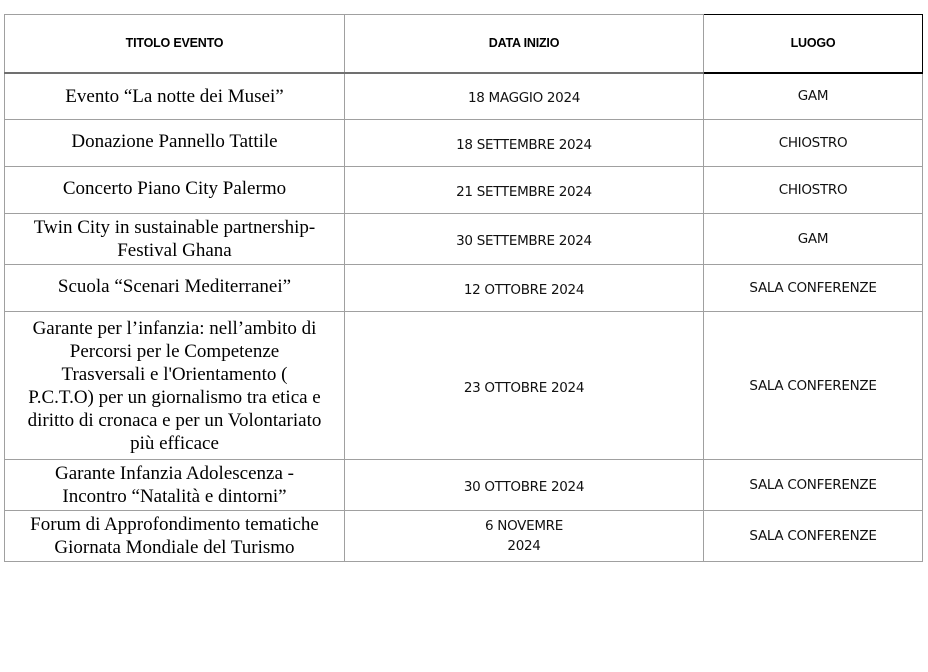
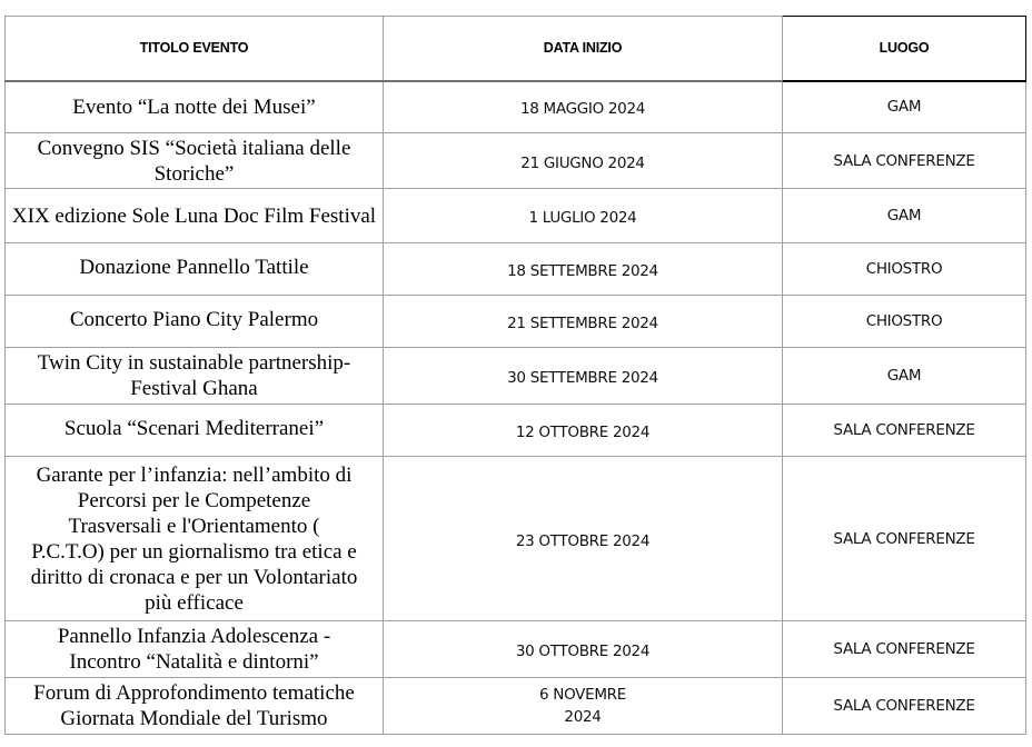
  TITOLO EVENTO	DATA INIZIO	LUOGO
  Evento “La notte dei Musei”	18 MAGGIO 2024	GAM
+ Convegno SIS “Società italiana delle Storiche”	21 GIUGNO 2024	SALA CONFERENZE
+ XIX edizione Sole Luna Doc Film Festival	1 LUGLIO 2024	GAM
  Donazione Pannello Tattile	18 SETTEMBRE 2024	CHIOSTRO
  Concerto Piano City Palermo	21 SETTEMBRE 2024	CHIOSTRO
  Twin City in sustainable partnership- Festival Ghana	30 SETTEMBRE 2024	GAM
  Scuola “Scenari Mediterranei”	12 OTTOBRE 2024	SALA CONFERENZE
  Garante per l’infanzia: nell’ambito di Percorsi per le Competenze Trasversali e l'Orientamento ( P.C.T.O) per un giornalismo tra etica e diritto di cronaca e per un Volontariato più efficace	23 OTTOBRE 2024	SALA CONFERENZE
- Garante Infanzia Adolescenza - Incontro “Natalità e dintorni”	30 OTTOBRE 2024	SALA CONFERENZE
+ Pannello Infanzia Adolescenza - Incontro “Natalità e dintorni”	30 OTTOBRE 2024	SALA CONFERENZE
  Forum di Approfondimento tematiche Giornata Mondiale del Turismo	6 NOVEMRE 2024	SALA CONFERENZE
